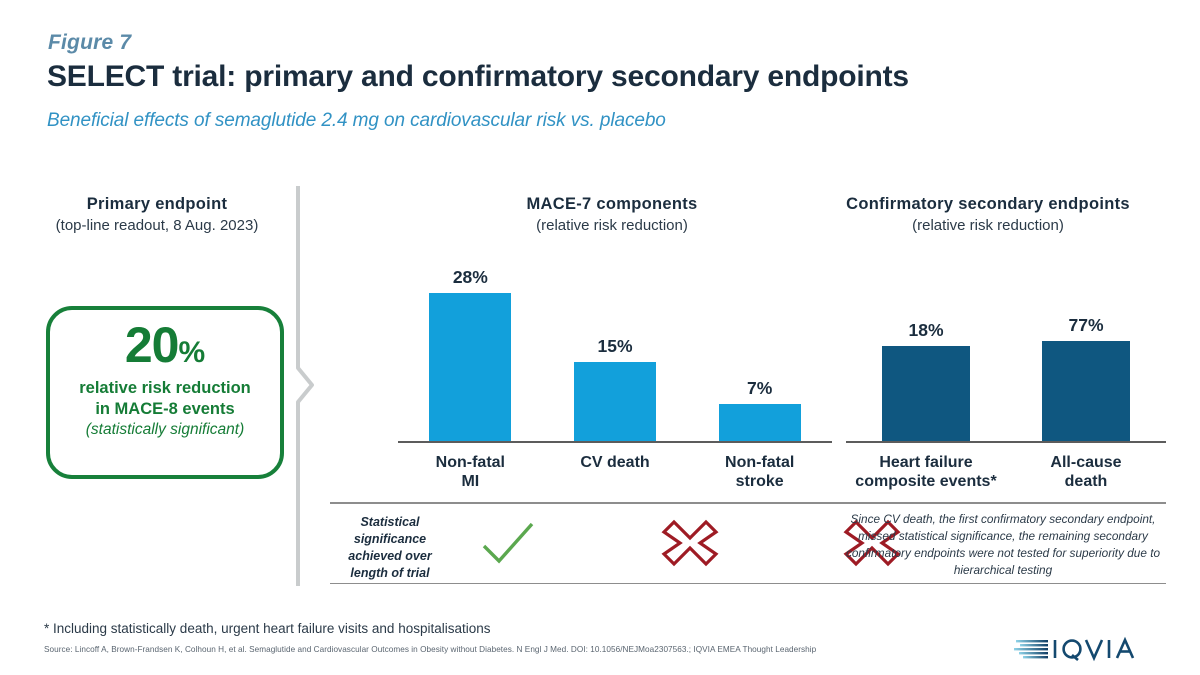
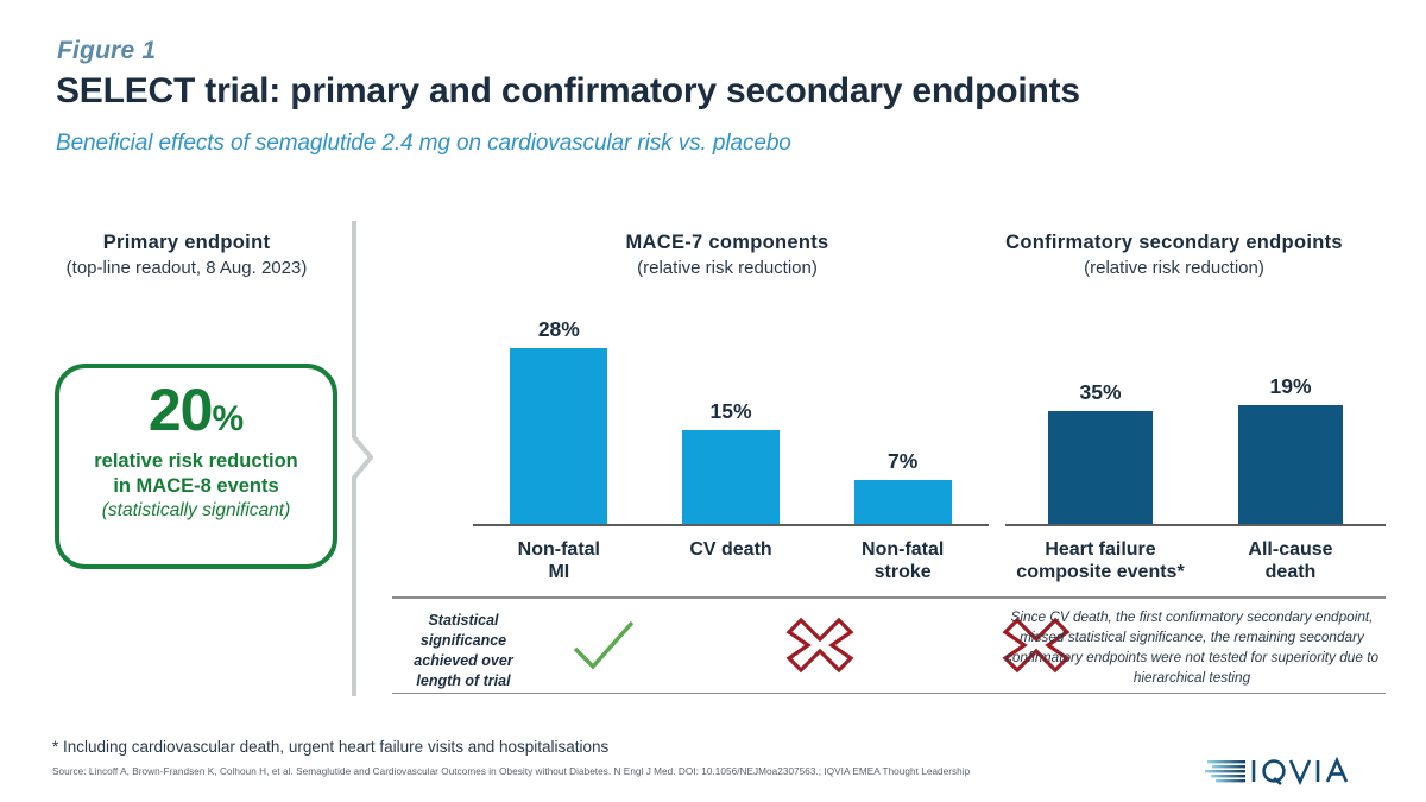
- Figure 7
+ Figure 1
  SELECT trial: primary and confirmatory secondary endpoints
  Beneficial effects of semaglutide 2.4 mg on cardiovascular risk vs. placebo
  Primary endpoint
  (top-line readout, 8 Aug. 2023)
  MACE-7 components
  (relative risk reduction)
  Confirmatory secondary endpoints
  (relative risk reduction)
  20%
  relative risk reduction
  in MACE-8 events
  (statistically significant)
  28%
  15%
  7%
  Non-fatal
  MI
  CV death
  Non-fatal
  stroke
- 18%
+ 35%
- 77%
+ 19%
  Heart failure
  composite events*
  All-cause
  death
  Statistical
  significance
  achieved over
  length of trial
  Since CV death, the first confirmatory secondary endpoint, missed statistical significance, the remaining secondary confirmatory endpoints were not tested for superiority due to hierarchical testing
- * Including statistically death, urgent heart failure visits and hospitalisations
+ * Including cardiovascular death, urgent heart failure visits and hospitalisations
  Source: Lincoff A, Brown-Frandsen K, Colhoun H, et al. Semaglutide and Cardiovascular Outcomes in Obesity without Diabetes. N Engl J Med. DOI: 10.1056/NEJMoa2307563.; IQVIA EMEA Thought Leadership
